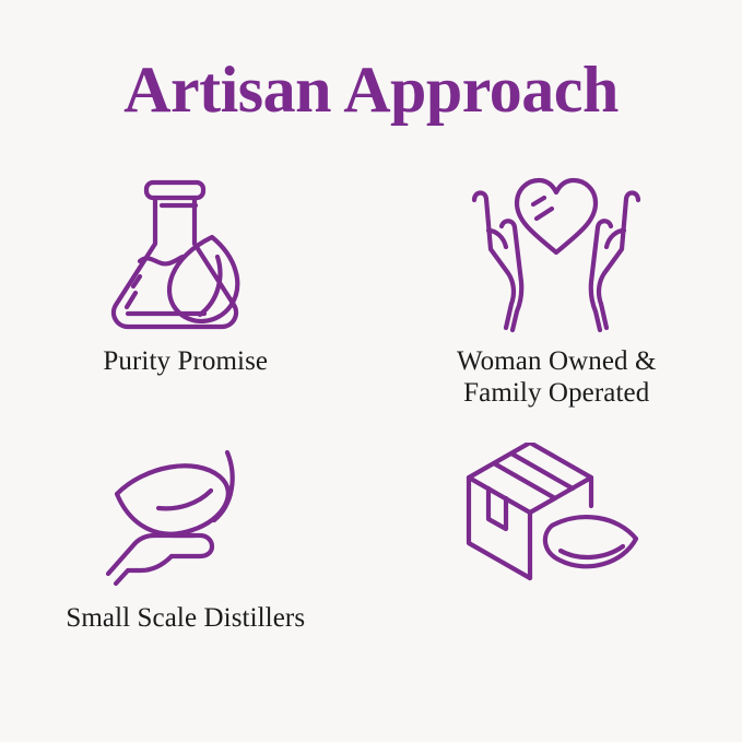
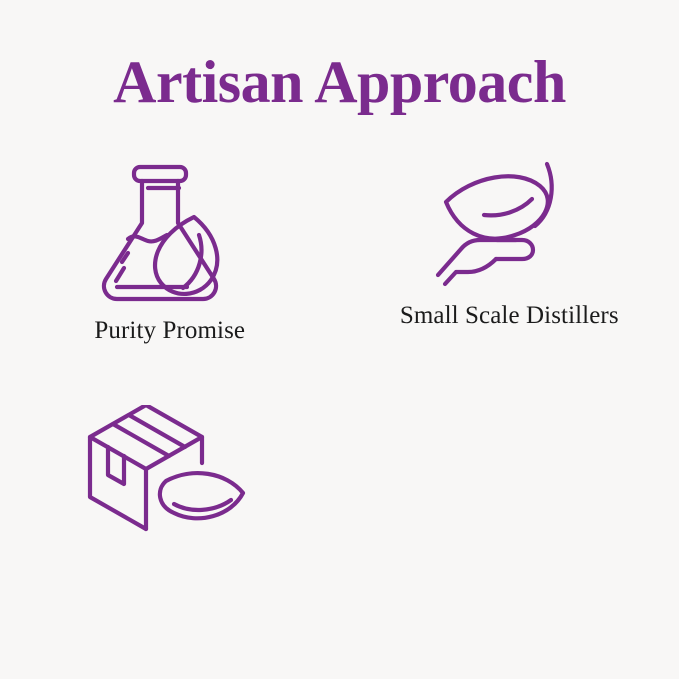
  Artisan Approach
  Purity Promise
- Woman Owned &
- Family Operated
  Small Scale Distillers
